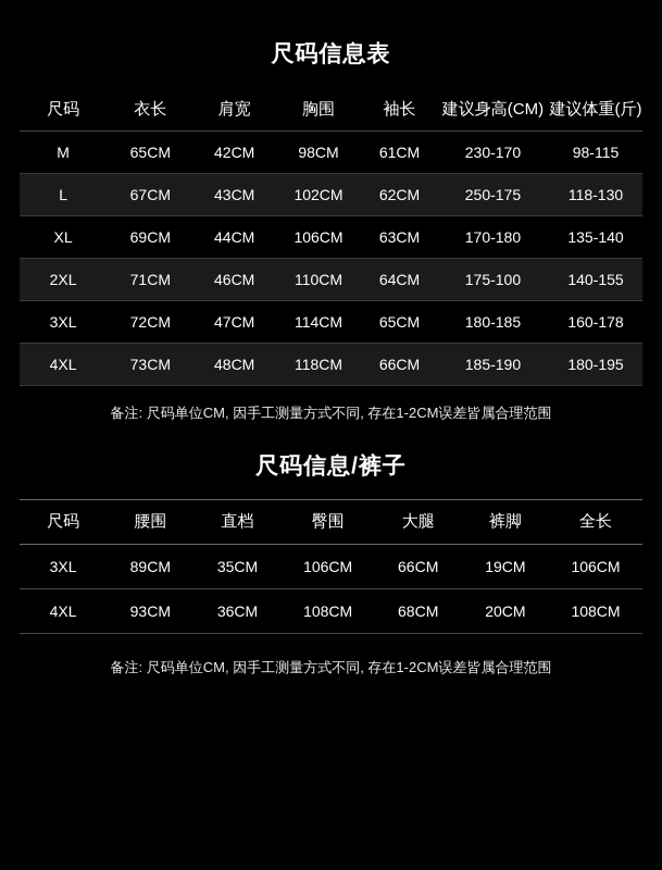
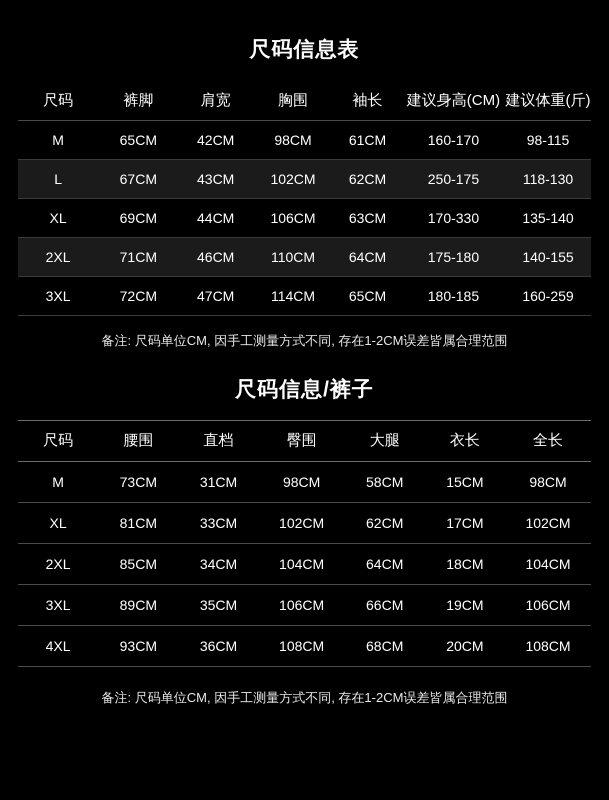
  尺码信息表
- 尺码	衣长	肩宽	胸围	袖长	建议身高(CM)	建议体重(斤)
+ 尺码	裤脚	肩宽	胸围	袖长	建议身高(CM)	建议体重(斤)
- M	65CM	42CM	98CM	61CM	230-170	98-115
+ M	65CM	42CM	98CM	61CM	160-170	98-115
  L	67CM	43CM	102CM	62CM	250-175	118-130
- XL	69CM	44CM	106CM	63CM	170-180	135-140
+ XL	69CM	44CM	106CM	63CM	170-330	135-140
- 2XL	71CM	46CM	110CM	64CM	175-100	140-155
+ 2XL	71CM	46CM	110CM	64CM	175-180	140-155
- 3XL	72CM	47CM	114CM	65CM	180-185	160-178
+ 3XL	72CM	47CM	114CM	65CM	180-185	160-259
- 4XL	73CM	48CM	118CM	66CM	185-190	180-195
  备注: 尺码单位CM, 因手工测量方式不同, 存在1-2CM误差皆属合理范围
  尺码信息/裤子
- 尺码	腰围	直档	臀围	大腿	裤脚	全长
+ 尺码	腰围	直档	臀围	大腿	衣长	全长
+ M	73CM	31CM	98CM	58CM	15CM	98CM
+ XL	81CM	33CM	102CM	62CM	17CM	102CM
+ 2XL	85CM	34CM	104CM	64CM	18CM	104CM
  3XL	89CM	35CM	106CM	66CM	19CM	106CM
  4XL	93CM	36CM	108CM	68CM	20CM	108CM
  备注: 尺码单位CM, 因手工测量方式不同, 存在1-2CM误差皆属合理范围
